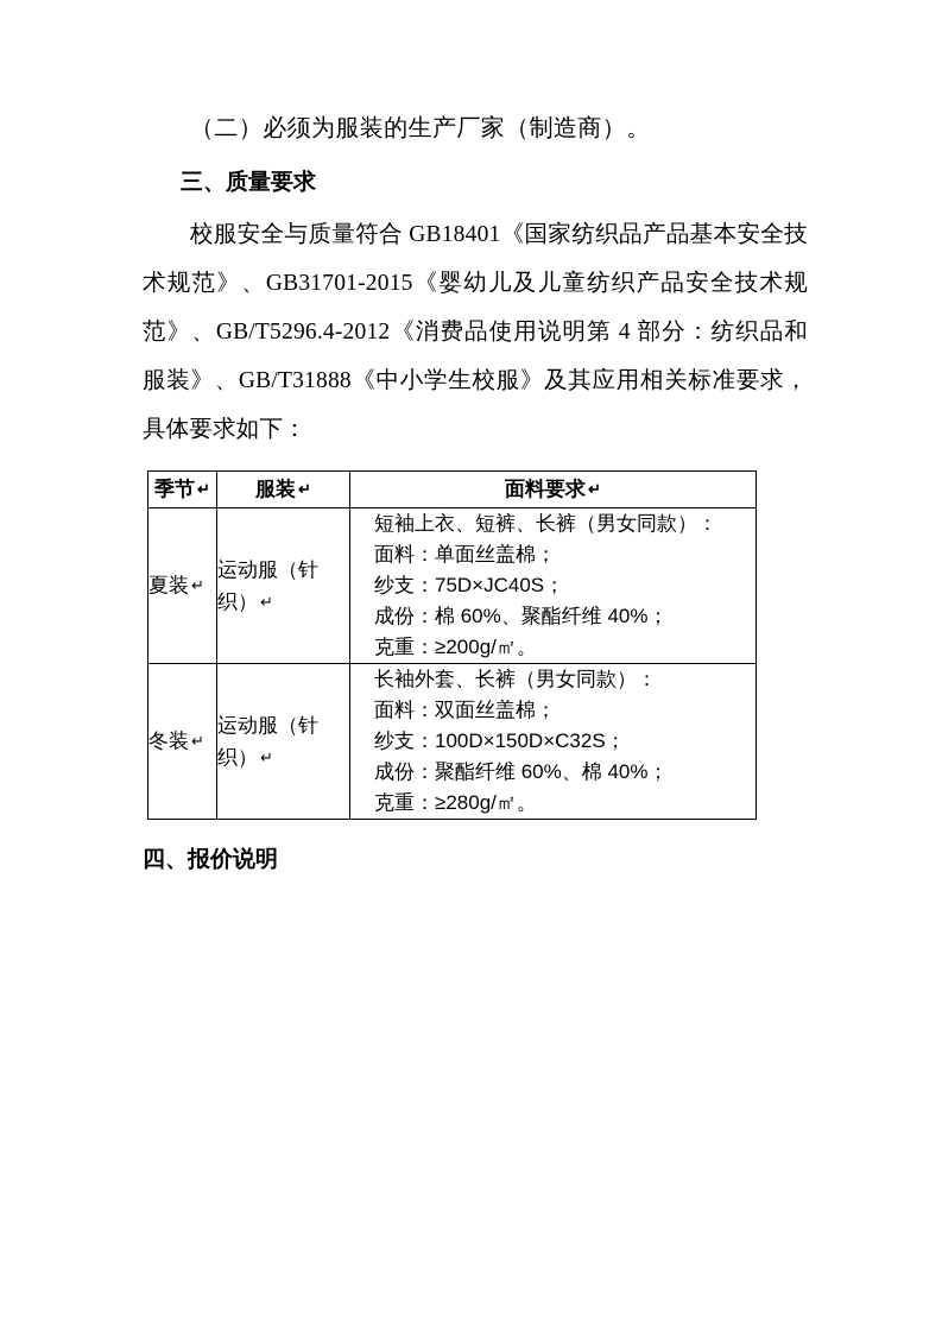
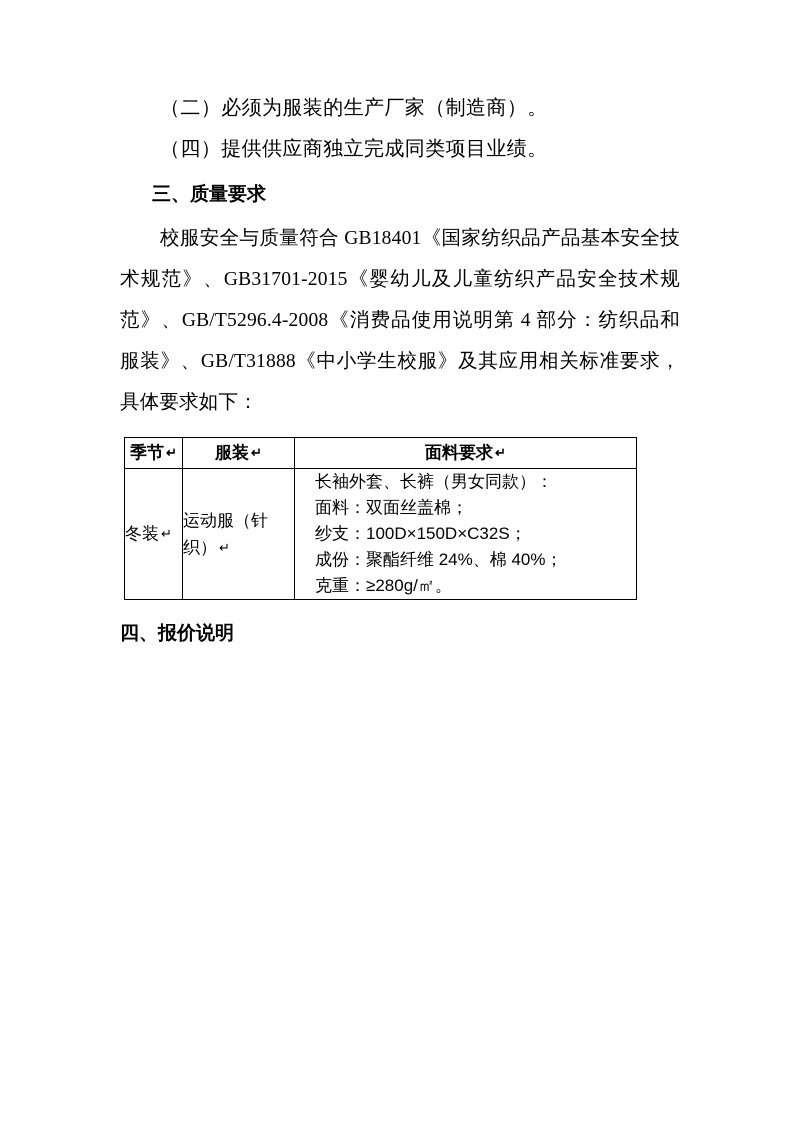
  （二）必须为服装的生产厂家（制造商）。
+ （四）提供供应商独立完成同类项目业绩。
  三、质量要求
- 校服安全与质量符合 GB18401《国家纺织品产品基本安全技术规范》、GB31701-2015《婴幼儿及儿童纺织产品安全技术规范》、GB/T5296.4-2012《消费品使用说明第 4 部分：纺织品和服装》、GB/T31888《中小学生校服》及其应用相关标准要求，具体要求如下：
+ 校服安全与质量符合 GB18401《国家纺织品产品基本安全技术规范》、GB31701-2015《婴幼儿及儿童纺织产品安全技术规范》、GB/T5296.4-2008《消费品使用说明第 4 部分：纺织品和服装》、GB/T31888《中小学生校服》及其应用相关标准要求，具体要求如下：
  季节 ↵	服装 ↵	面料要求 ↵
- 夏装 ↵	运动服（针织） ↵	短袖上衣、短裤、长裤（男女同款）： 面料：单面丝盖棉； 纱支：75D×JC40S； 成份：棉 60%、聚酯纤维 40%； 克重：≥200g/㎡。
- 冬装 ↵	运动服（针织） ↵	长袖外套、长裤（男女同款）： 面料：双面丝盖棉； 纱支：100D×150D×C32S； 成份：聚酯纤维 60%、棉 40%； 克重：≥280g/㎡。
+ 冬装 ↵	运动服（针织） ↵	长袖外套、长裤（男女同款）： 面料：双面丝盖棉； 纱支：100D×150D×C32S； 成份：聚酯纤维 24%、棉 40%； 克重：≥280g/㎡。
  四、报价说明
